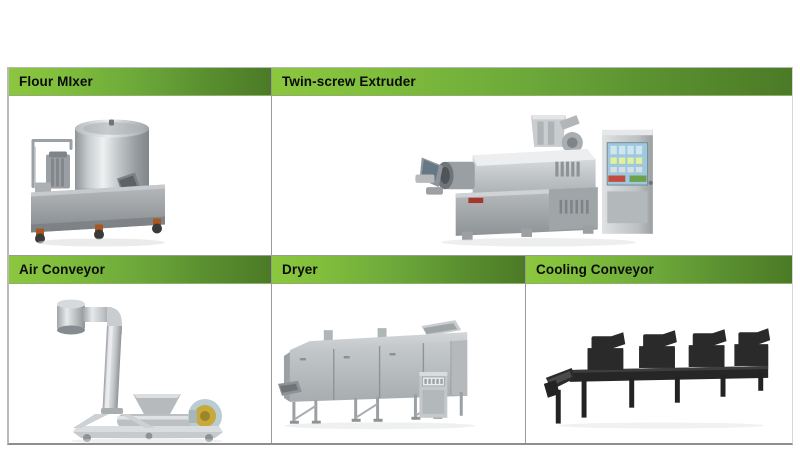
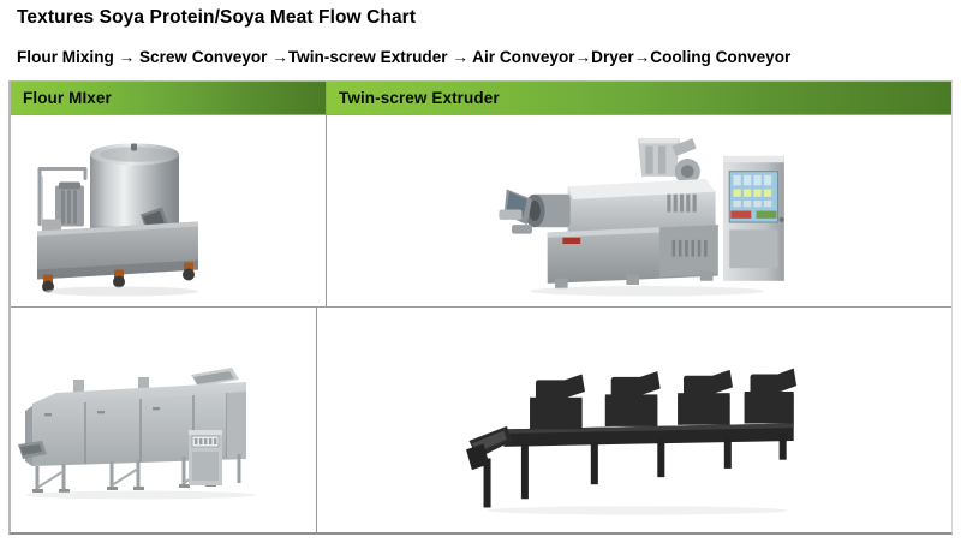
+ Textures Soya Protein/Soya Meat Flow Chart
+ Flour Mixing → Screw Conveyor →Twin-screw Extruder → Air Conveyor→Dryer→Cooling Conveyor
  Flour MIxer
  Twin-screw Extruder
- Air Conveyor
- Dryer
- Cooling Conveyor
